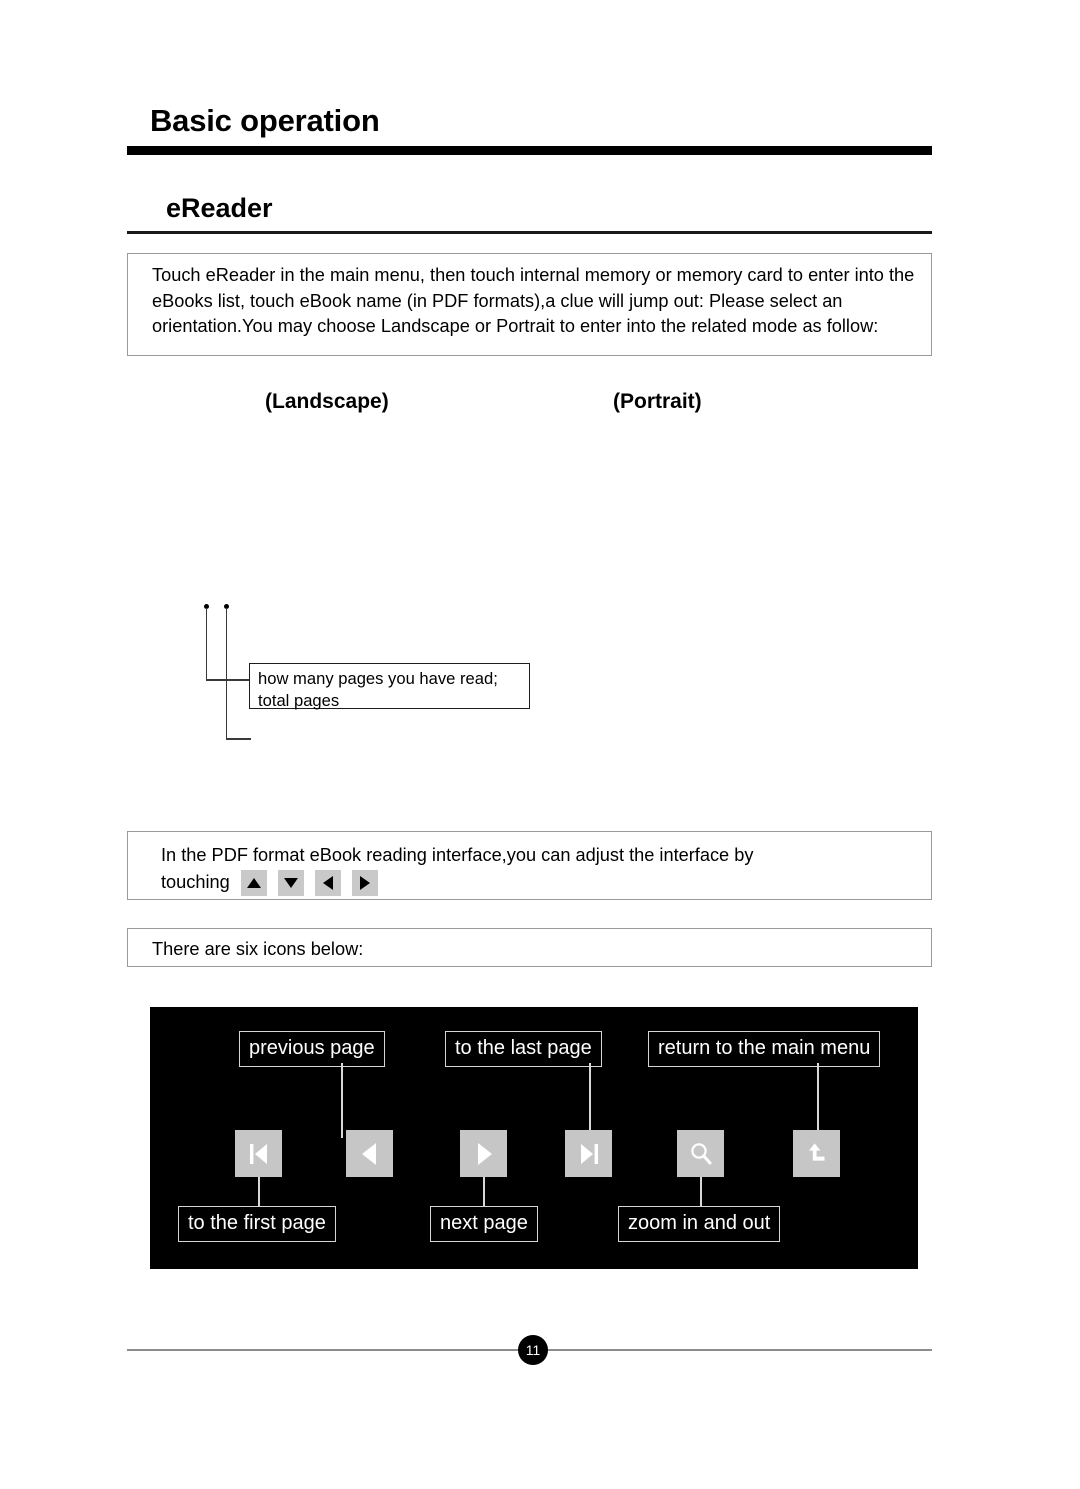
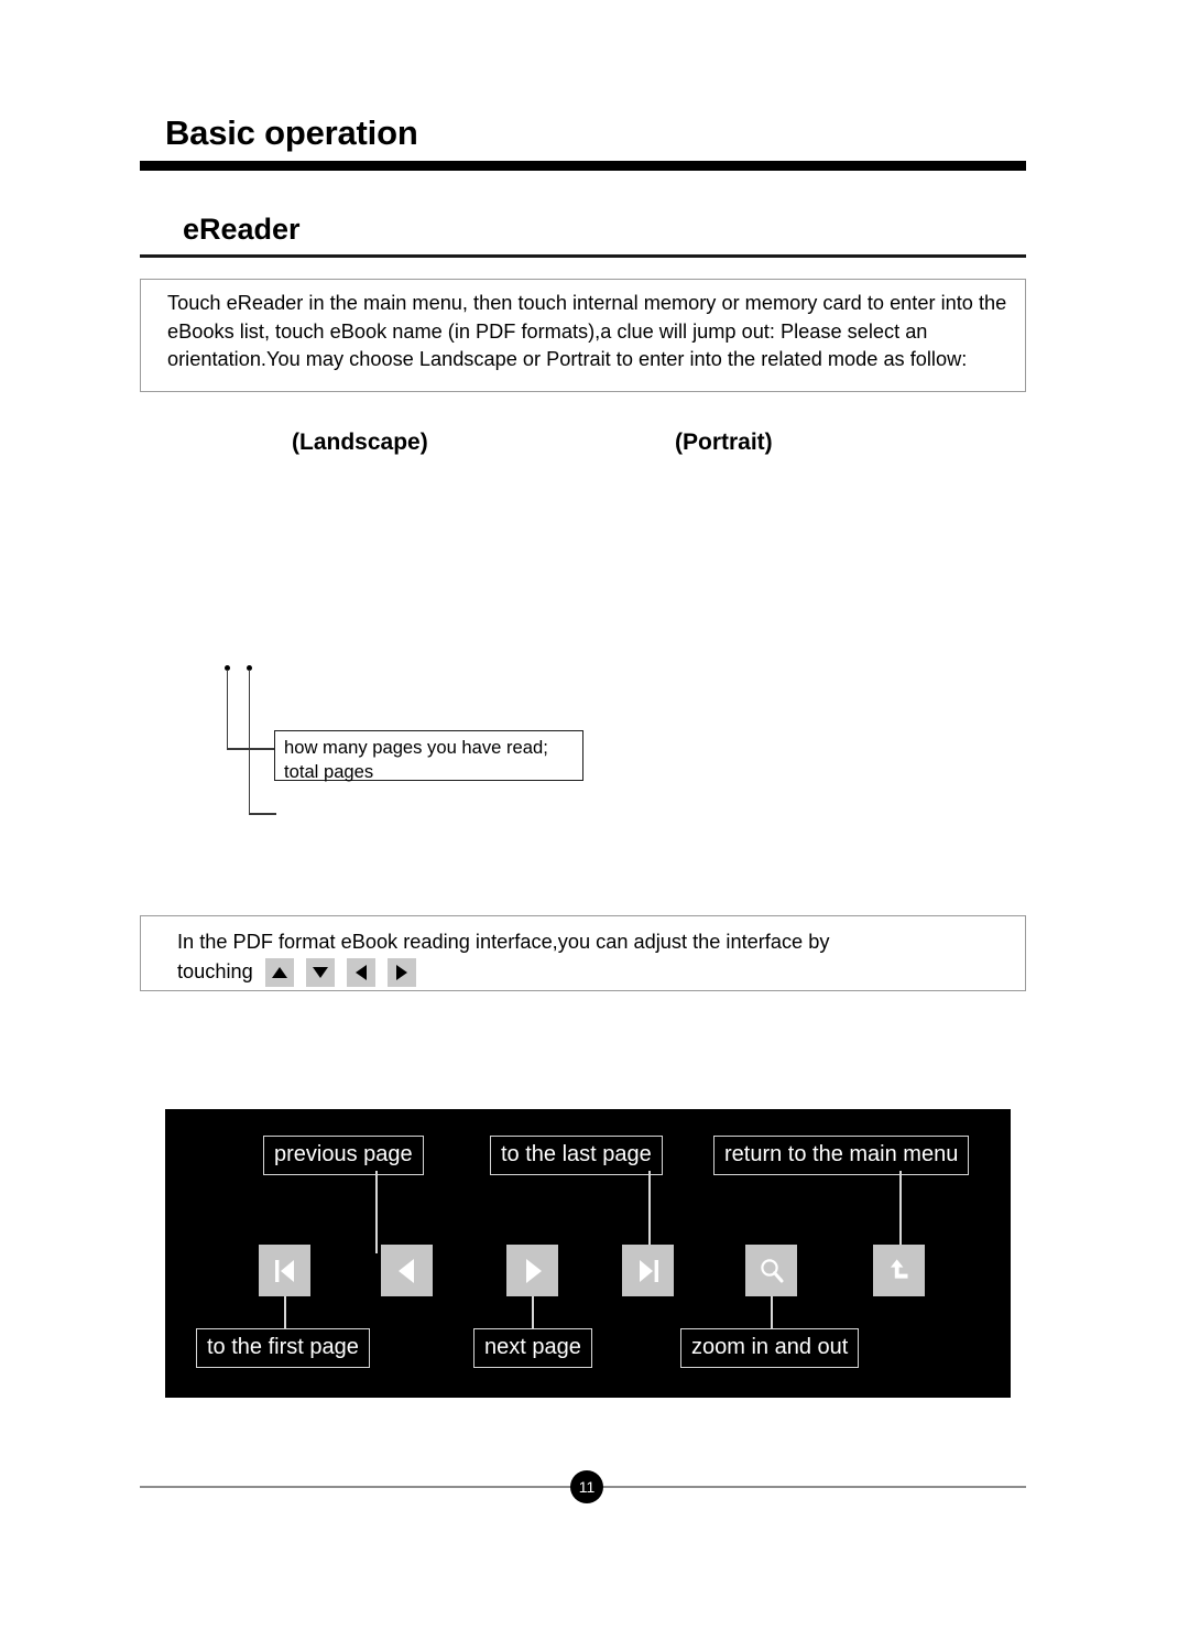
  Basic operation
  eReader
  Touch eReader in the main menu, then touch internal memory or memory card to enter into the eBooks list, touch eBook name (in PDF formats),a clue will jump out: Please select an orientation.You may choose Landscape or Portrait to enter into the related mode as follow:
  (Landscape)
  (Portrait)
  how many pages you have read;
  total pages
  In the PDF format eBook reading interface,you can adjust the interface by
  touching
- There are six icons below:
  previous page
  to the last page
  return to the main menu
  to the first page
  next page
  zoom in and out
  11
